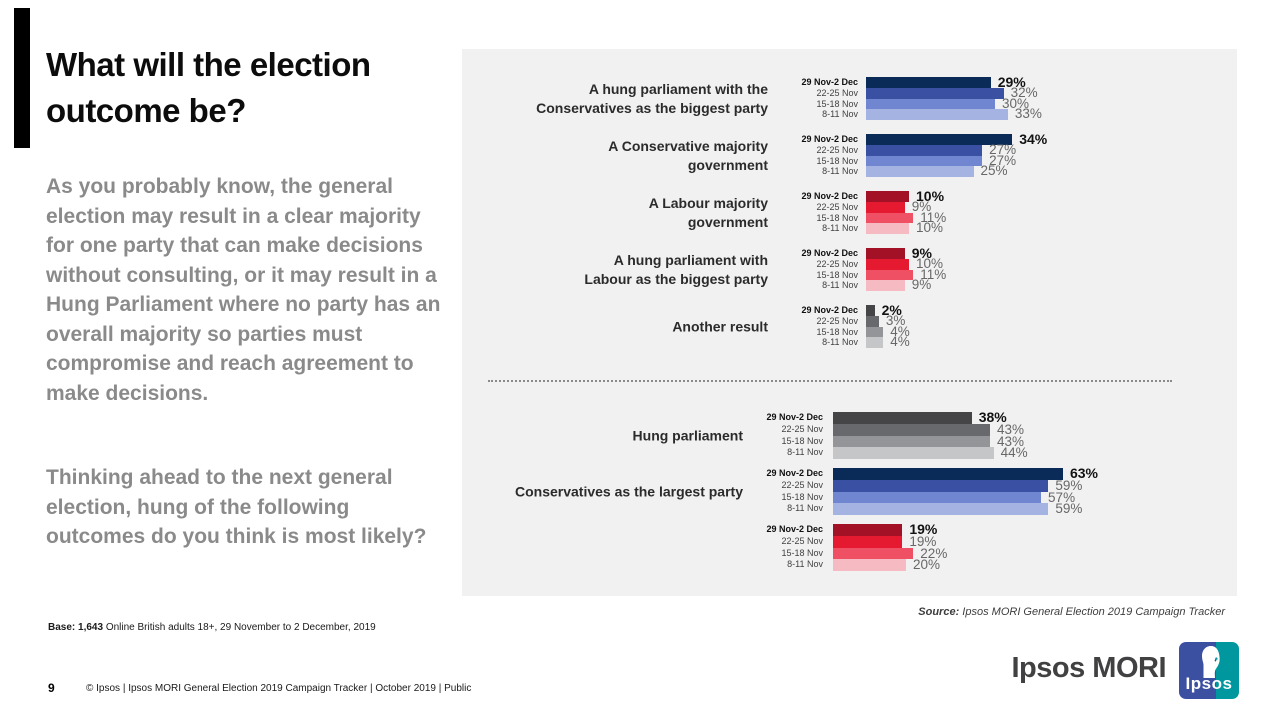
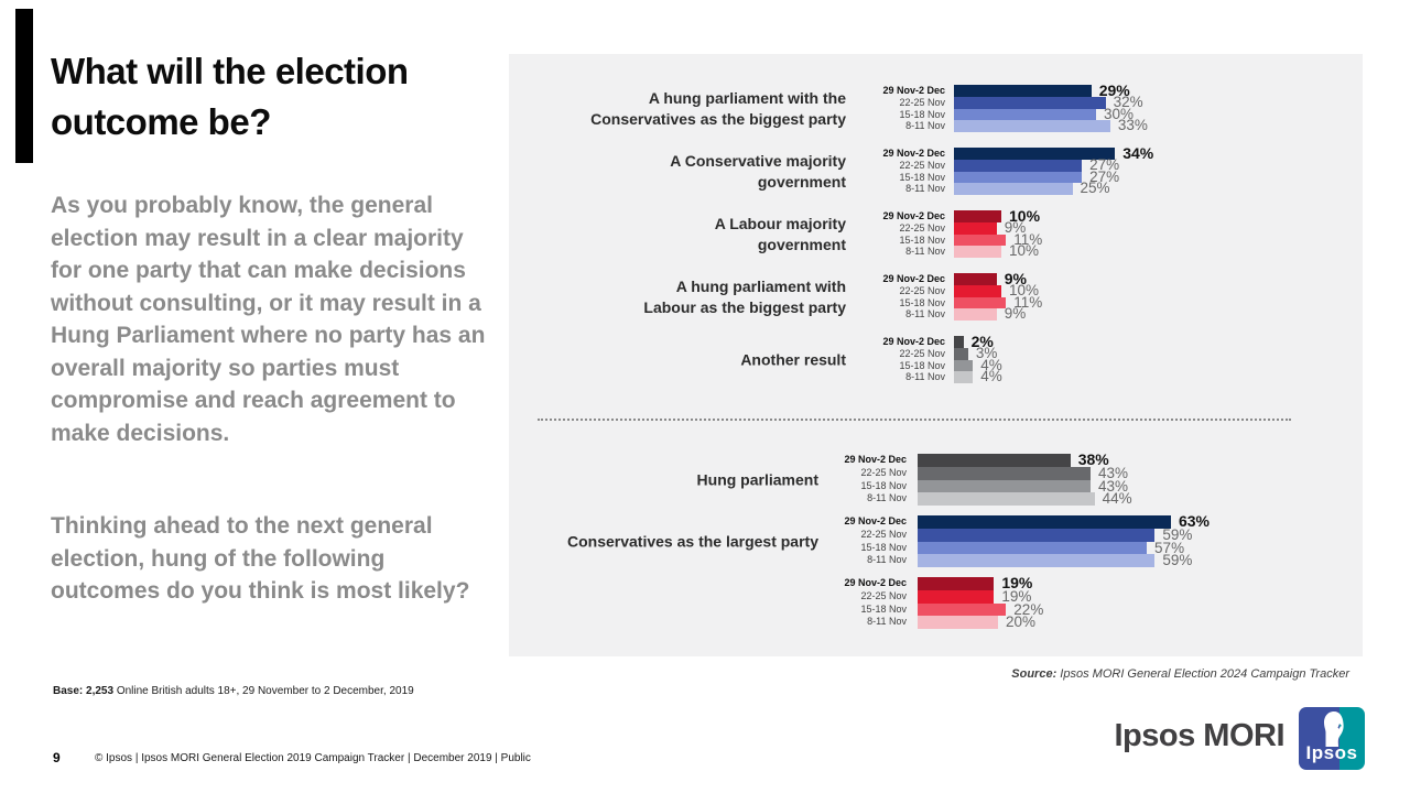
  What will the election outcome be?
  As you probably know, the general election may result in a clear majority for one party that can make decisions without consulting, or it may result in a Hung Parliament where no party has an overall majority so parties must compromise and reach agreement to make decisions.
  Thinking ahead to the next general election, hung of the following outcomes do you think is most likely?
  A hung parliament with the
  Conservatives as the biggest party
  29 Nov-2 Dec
  29%
  22-25 Nov
  32%
  15-18 Nov
  30%
  8-11 Nov
  33%
  A Conservative majority
  government
  29 Nov-2 Dec
  34%
  22-25 Nov
  27%
  15-18 Nov
  27%
  8-11 Nov
  25%
  A Labour majority
  government
  29 Nov-2 Dec
  10%
  22-25 Nov
  9%
  15-18 Nov
  11%
  8-11 Nov
  10%
  A hung parliament with
  Labour as the biggest party
  29 Nov-2 Dec
  9%
  22-25 Nov
  10%
  15-18 Nov
  11%
  8-11 Nov
  9%
  Another result
  29 Nov-2 Dec
  2%
  22-25 Nov
  3%
  15-18 Nov
  4%
  8-11 Nov
  4%
  Hung parliament
  29 Nov-2 Dec
  38%
  22-25 Nov
  43%
  15-18 Nov
  43%
  8-11 Nov
  44%
  Conservatives as the largest party
  29 Nov-2 Dec
  63%
  22-25 Nov
  59%
  15-18 Nov
  57%
  8-11 Nov
  59%
  29 Nov-2 Dec
  19%
  22-25 Nov
  19%
  15-18 Nov
  22%
  8-11 Nov
  20%
- Base: 1,643 Online British adults 18+, 29 November to 2 December, 2019
+ Base: 2,253 Online British adults 18+, 29 November to 2 December, 2019
- Source: Ipsos MORI General Election 2019 Campaign Tracker
+ Source: Ipsos MORI General Election 2024 Campaign Tracker
  9
- © Ipsos | Ipsos MORI General Election 2019 Campaign Tracker | October 2019 | Public
+ © Ipsos | Ipsos MORI General Election 2019 Campaign Tracker | December 2019 | Public
  Ipsos MORI
  Ipsos
